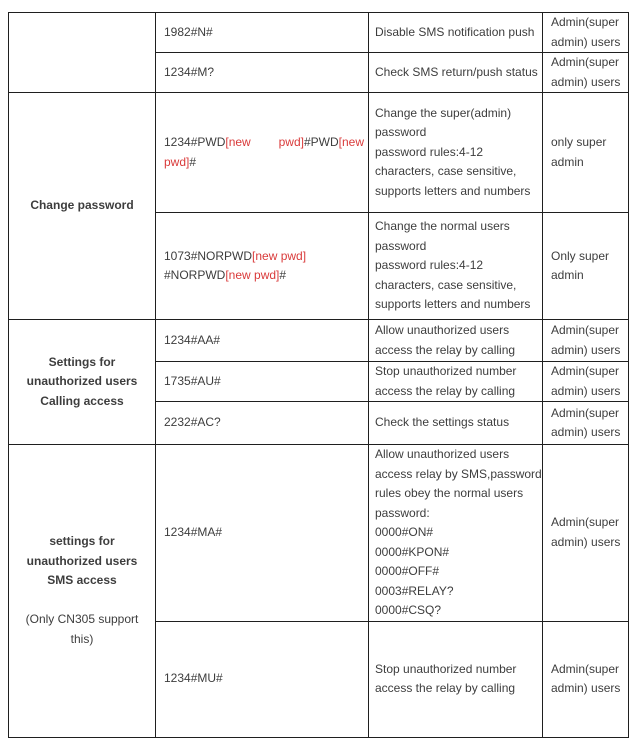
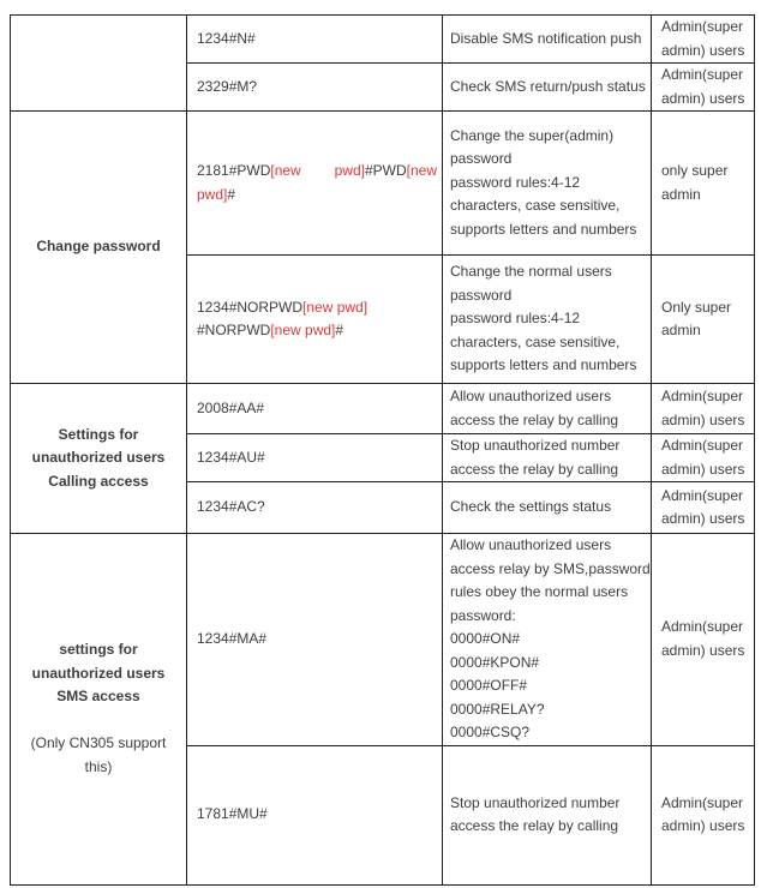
- 	1982#N#	Disable SMS notification push	Admin(superadmin) users
+ 	1234#N#	Disable SMS notification push	Admin(superadmin) users
- 1234#M?	Check SMS return/push status	Admin(superadmin) users
+ 2329#M?	Check SMS return/push status	Admin(superadmin) users
- Change password	1234#PWD[new pwd]#PWD[new pwd]#	Change the super(admin)passwordpassword rules:4-12characters, case sensitive,supports letters and numbers	only superadmin
+ Change password	2181#PWD[new pwd]#PWD[new pwd]#	Change the super(admin)passwordpassword rules:4-12characters, case sensitive,supports letters and numbers	only superadmin
- 1073#NORPWD[new pwd] #NORPWD[new pwd]#	Change the normal userspasswordpassword rules:4-12characters, case sensitive,supports letters and numbers	Only superadmin
+ 1234#NORPWD[new pwd] #NORPWD[new pwd]#	Change the normal userspasswordpassword rules:4-12characters, case sensitive,supports letters and numbers	Only superadmin
- Settings forunauthorized usersCalling access	1234#AA#	Allow unauthorized usersaccess the relay by calling	Admin(superadmin) users
+ Settings forunauthorized usersCalling access	2008#AA#	Allow unauthorized usersaccess the relay by calling	Admin(superadmin) users
- 1735#AU#	Stop unauthorized numberaccess the relay by calling	Admin(superadmin) users
+ 1234#AU#	Stop unauthorized numberaccess the relay by calling	Admin(superadmin) users
- 2232#AC?	Check the settings status	Admin(superadmin) users
+ 1234#AC?	Check the settings status	Admin(superadmin) users
- settings forunauthorized usersSMS access (Only CN305 supportthis)	1234#MA#	Allow unauthorized usersaccess relay by SMS,passwordrules obey the normal userspassword:0000#ON#0000#KPON#0000#OFF#0003#RELAY?0000#CSQ?	Admin(superadmin) users
+ settings forunauthorized usersSMS access (Only CN305 supportthis)	1234#MA#	Allow unauthorized usersaccess relay by SMS,passwordrules obey the normal userspassword:0000#ON#0000#KPON#0000#OFF#0000#RELAY?0000#CSQ?	Admin(superadmin) users
- 1234#MU#	Stop unauthorized numberaccess the relay by calling	Admin(superadmin) users
+ 1781#MU#	Stop unauthorized numberaccess the relay by calling	Admin(superadmin) users
